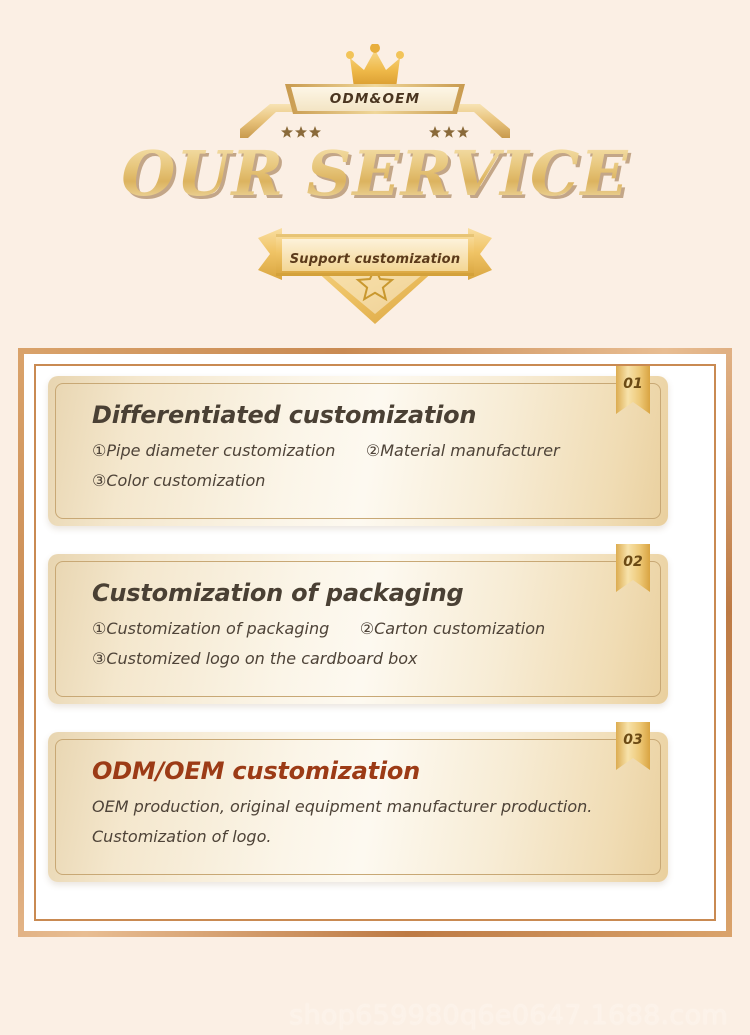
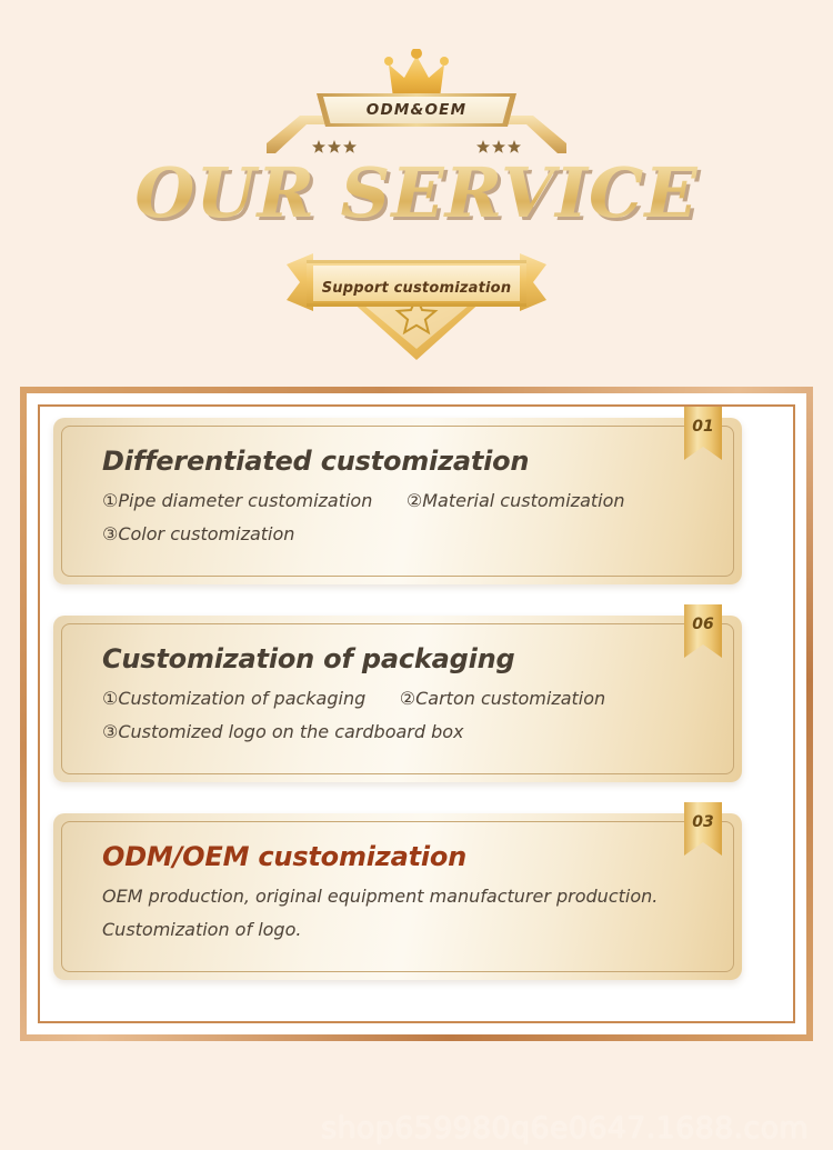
  ODM&OEM
  OUR SERVICE
  Support customization
  Differentiated customization
- ①Pipe diameter customization ②Material manufacturer
+ ①Pipe diameter customization ②Material customization
  ③Color customization
  01
  Customization of packaging
  ①Customization of packaging ②Carton customization
  ③Customized logo on the cardboard box
- 02
+ 06
  ODM/OEM customization
  OEM production, original equipment manufacturer production.
  Customization of logo.
  03
